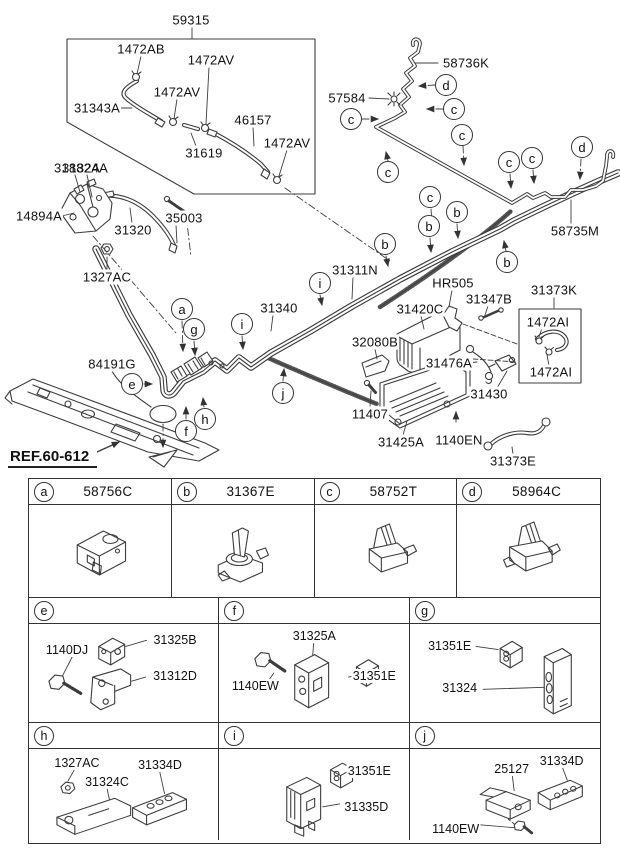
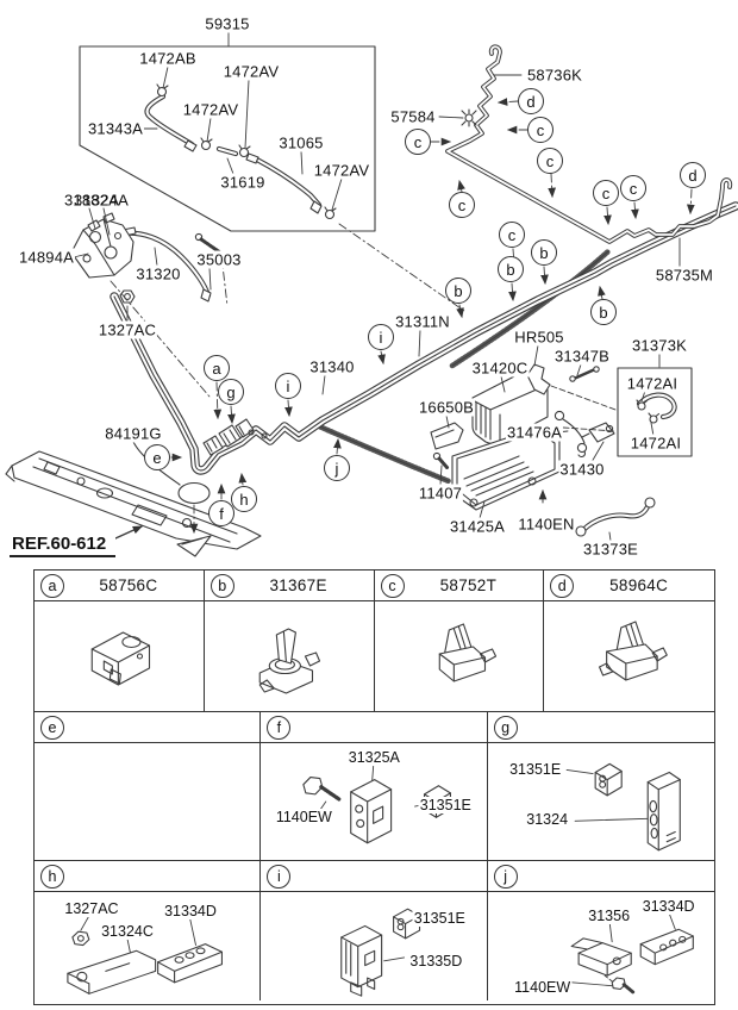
  59315
  1472AB
  1472AV
  1472AV
  31343A
- 46157
+ 31065
  31619
  1472AV
  57584
  58736K
  31882A
  31324A
  14894A
  35003
  31320
  1327AC
  58735M
  31311N
  31340
  84191G
  HR505
  31347B
  31373K
  31420C
  1472AI
- 32080B
+ 16650B
  31476A
  1472AI
  31430
  11407
  31425A
  1140EN
  31373E
  d
  c
  c
  c
  c
  c
  c
  c
  d
  b
  b
  b
  b
  a
  g
  i
  i
  e
  f
  h
  j
  REF.60-612
  a
  58756C
  b
  31367E
  c
  58752T
  d
  58964C
  e
- 1140DJ
- 31325B
- 31312D
  f
  31325A
  1140EW
  31351E
  g
  31351E
  31324
  h
  1327AC
  31334D
  31324C
  i
  31351E
  31335D
  j
- 25127
+ 31356
  31334D
  1140EW
